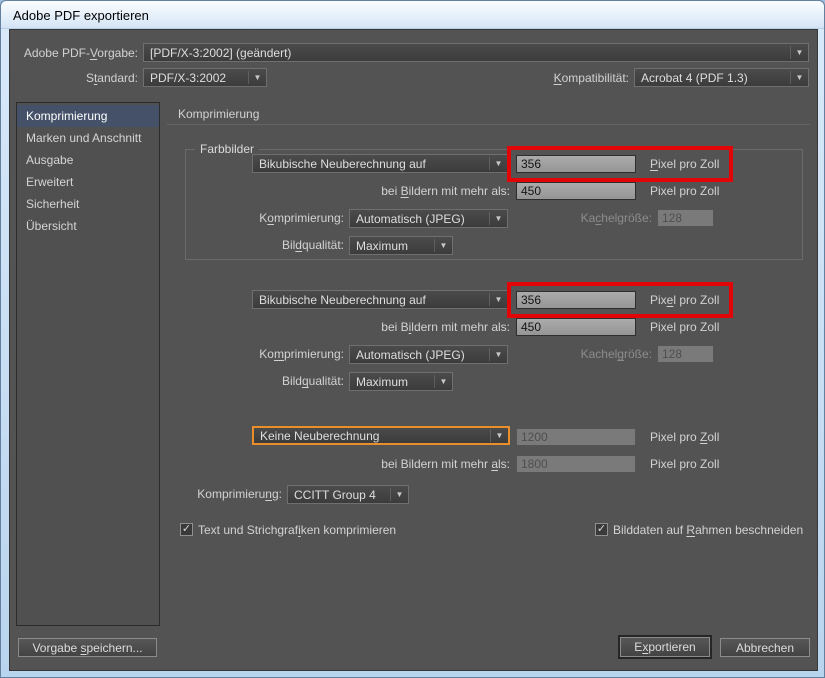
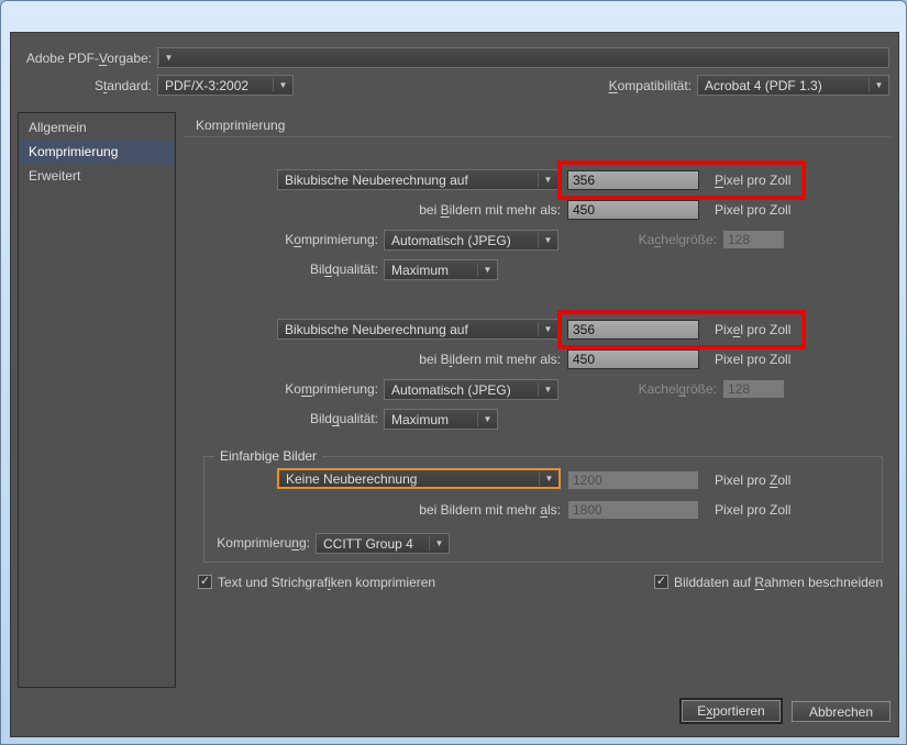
- Adobe PDF exportieren
  Adobe PDF-Vorgabe:
- [PDF/X-3:2002] (geändert)
  ▼
  Standard:
  PDF/X-3:2002
  ▼
  Kompatibilität:
  Acrobat 4 (PDF 1.3)
  ▼
+ Allgemein
  Komprimierung
- Marken und Anschnitt
- Ausgabe
  Erweitert
- Sicherheit
- Übersicht
  Komprimierung
- Farbbilder
  Bikubische Neuberechnung auf
  ▼
  356
  Pixel pro Zoll
  bei Bildern mit mehr als:
  450
  Pixel pro Zoll
  Komprimierung:
  Automatisch (JPEG)
  ▼
  Kachelgröße:
  128
  Bildqualität:
  Maximum
  ▼
  Bikubische Neuberechnung auf
  ▼
  356
  Pixel pro Zoll
  bei Bildern mit mehr als:
  450
  Pixel pro Zoll
  Komprimierung:
  Automatisch (JPEG)
  ▼
  Kachelgröße:
  128
  Bildqualität:
  Maximum
  ▼
+ Einfarbige Bilder
  Keine Neuberechnung
  ▼
  1200
  Pixel pro Zoll
  bei Bildern mit mehr als:
  1800
  Pixel pro Zoll
  Komprimierung:
  CCITT Group 4
  ▼
  ✓
  Text und Strichgrafiken komprimieren
  ✓
  Bilddaten auf Rahmen beschneiden
- Vorgabe speichern...
  Exportieren
  Abbrechen
